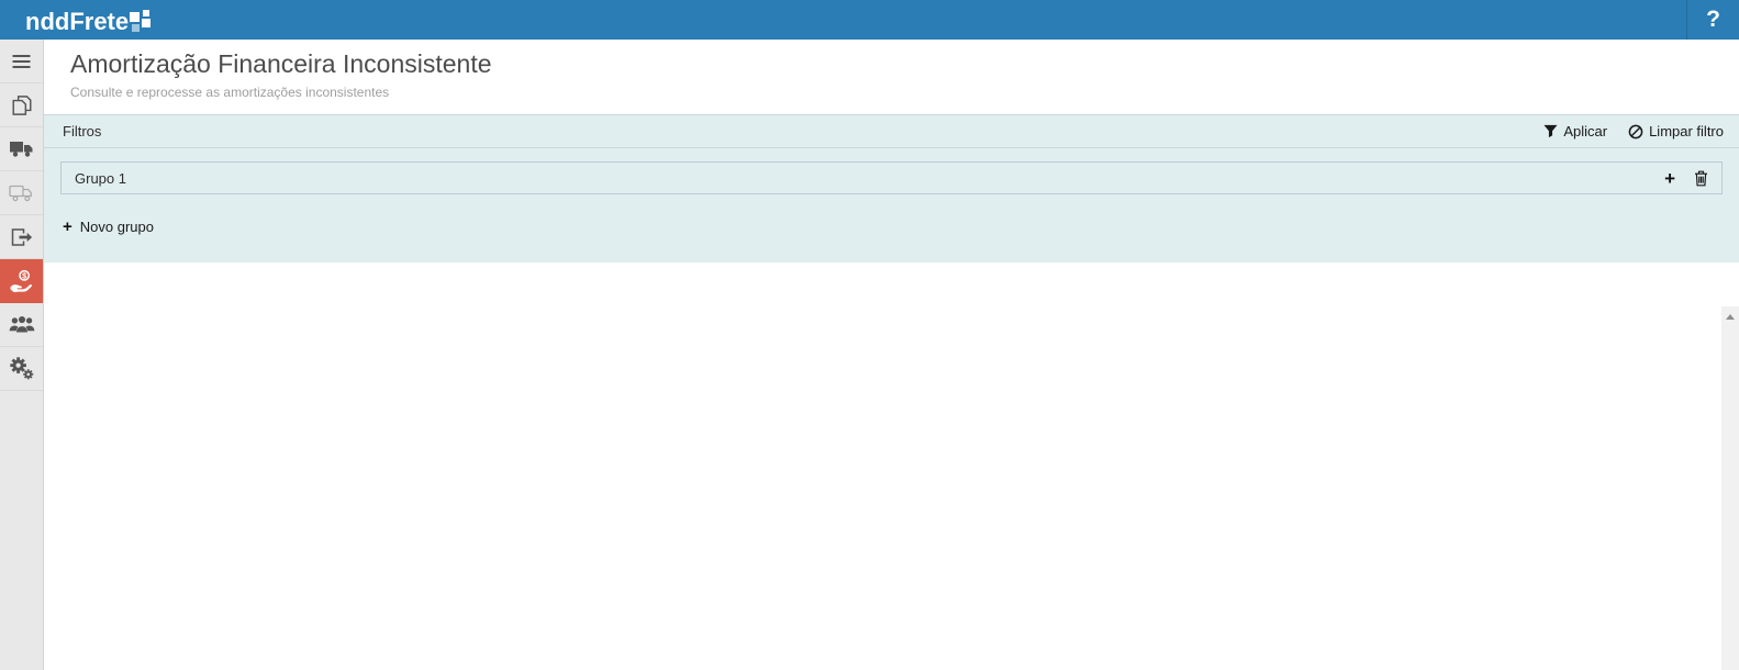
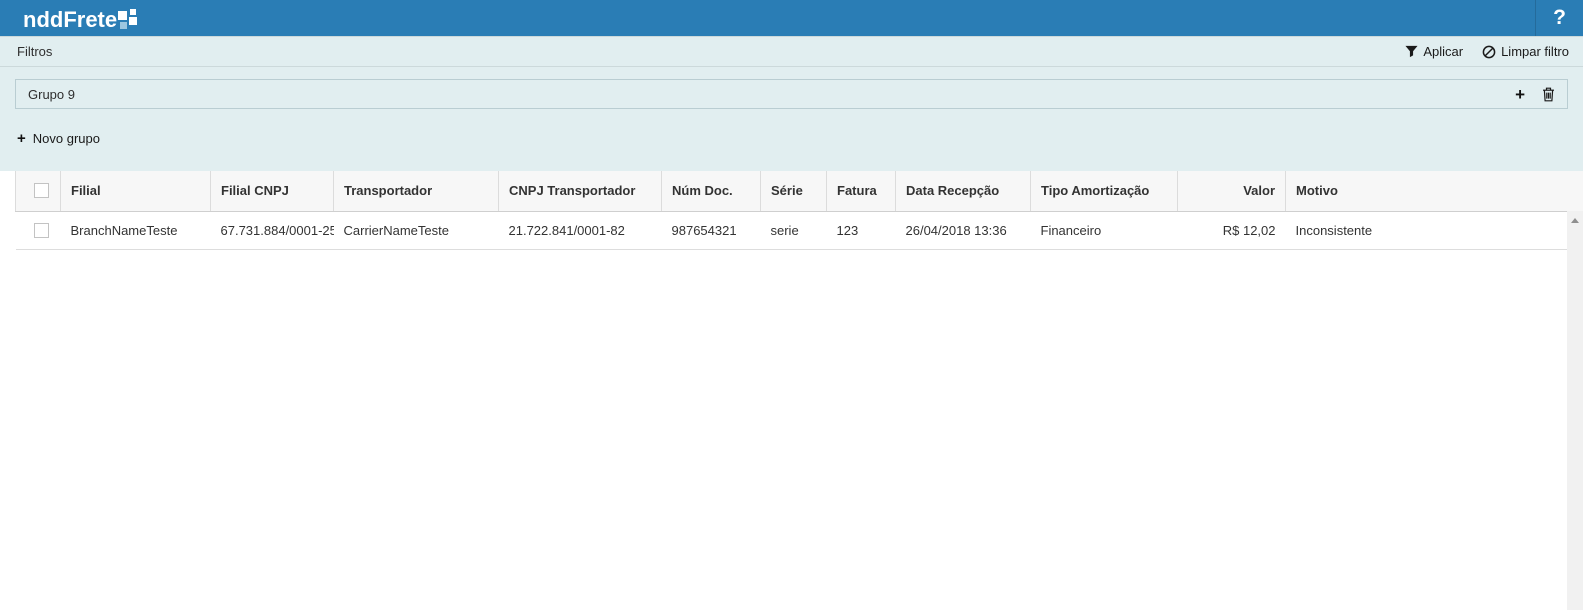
  nddFrete
  ?
- $
- Amortização Financeira Inconsistente
- Consulte e reprocesse as amortizações inconsistentes
  Filtros
  Aplicar
  Limpar filtro
- Grupo 1
+ Grupo 9
  +
  +
  Novo grupo
+ 	Filial	Filial CNPJ	Transportador	CNPJ Transportador	Núm Doc.	Série	Fatura	Data Recepção	Tipo Amortização	Valor	Motivo
+ 	BranchNameTeste	67.731.884/0001-25	CarrierNameTeste	21.722.841/0001-82	987654321	serie	123	26/04/2018 13:36	Financeiro	R$ 12,02	Inconsistente
